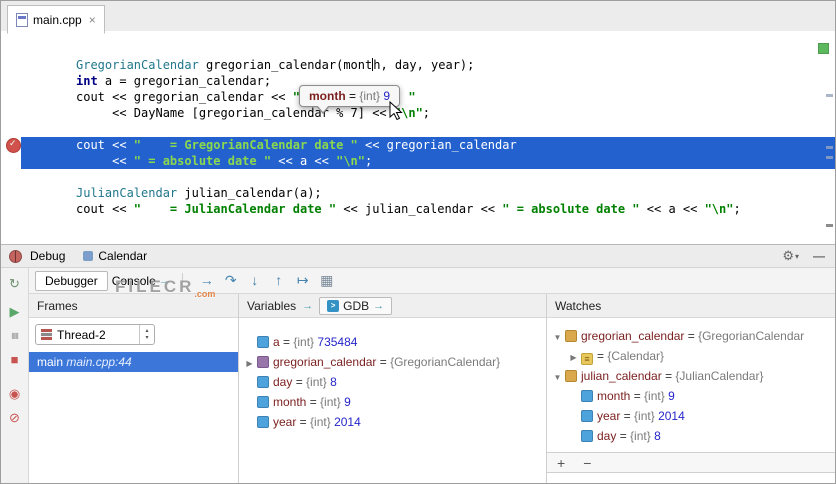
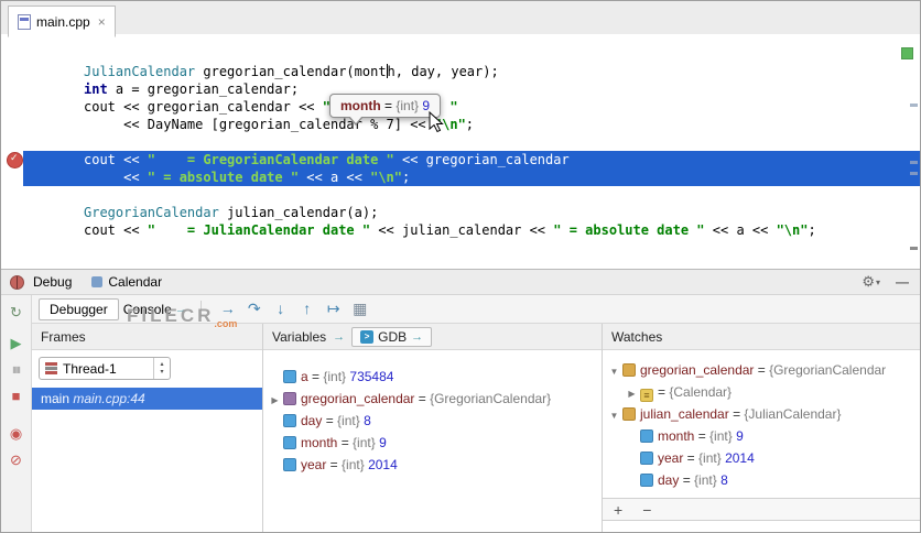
  main.cpp
  ×
- GregorianCalendar gregorian_calendar(month, day, year);
+ JulianCalendar gregorian_calendar(month, day, year);
  int a = gregorian_calendar;
  cout << gregorian_calendar << " "
  << DayName [gregorian_calend % 7] << \n";
  cout << " = GregorianCalendar date " << gregorian_calendar
  << " = absolute date " << a << "\n";
- JulianCalendar julian_calendar(a);
+ GregorianCalendar julian_calendar(a);
  cout << " = JulianCalendar date " << julian_calendar << " = absolute date " << a << "\n";
  month = {int} 9
  Debug
  Calendar
  ⚙
  ▾
  —
  Debugger
  Console
  →
  → ↷ ↓ ↑ ↦ ▦
  ↻
  ▶
  ▮▮
  ■
  ◉
  ⊘
  Frames
- Thread-2
+ Thread-1
  main main.cpp:44
  Variables
  →
  >
  GDB
  →
  a = {int} 735484
  ▶ gregorian_calendar = {GregorianCalendar}
  day = {int} 8
  month = {int} 9
  year = {int} 2014
  Watches
  ▼ gregorian_calendar = {GregorianCalendar
  ▶ = {Calendar}
  ▼ julian_calendar = {JulianCalendar}
  month = {int} 9
  year = {int} 2014
  day = {int} 8
  +
  −
  FILECR.com
